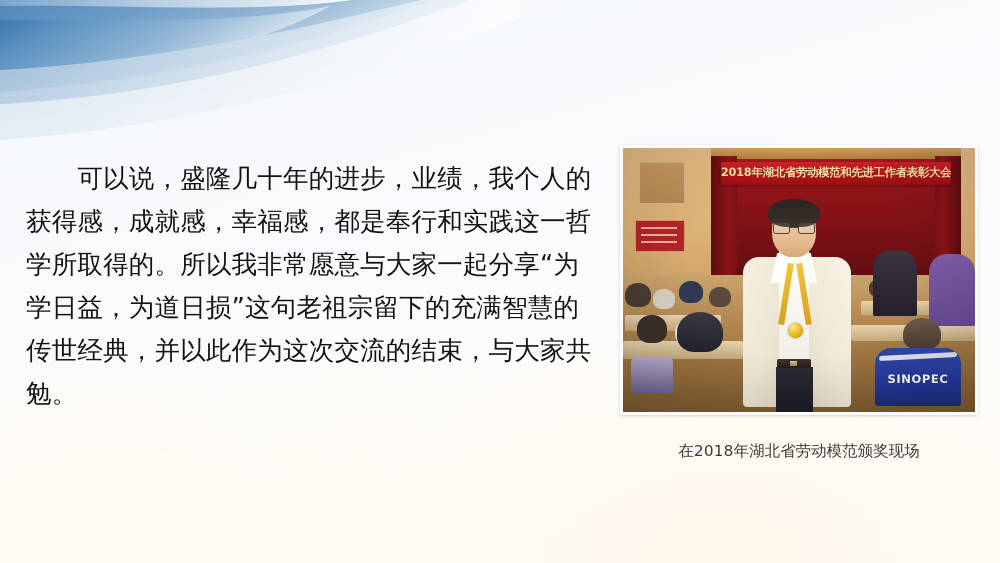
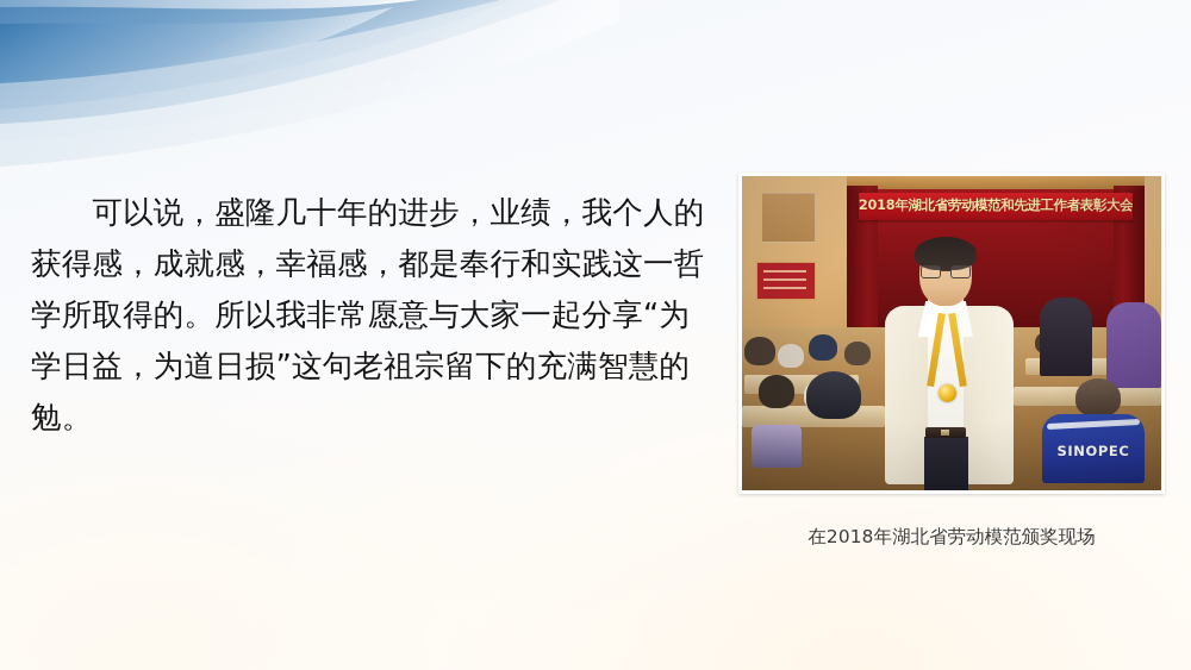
  可以说，盛隆几十年的进步，业绩，我个人的
  获得感，成就感，幸福感，都是奉行和实践这一哲
  学所取得的。所以我非常愿意与大家一起分享“为
  学日益，为道日损”这句老祖宗留下的充满智慧的
- 传世经典，并以此作为这次交流的结束，与大家共
  勉。
  在2018年湖北省劳动模范颁奖现场
